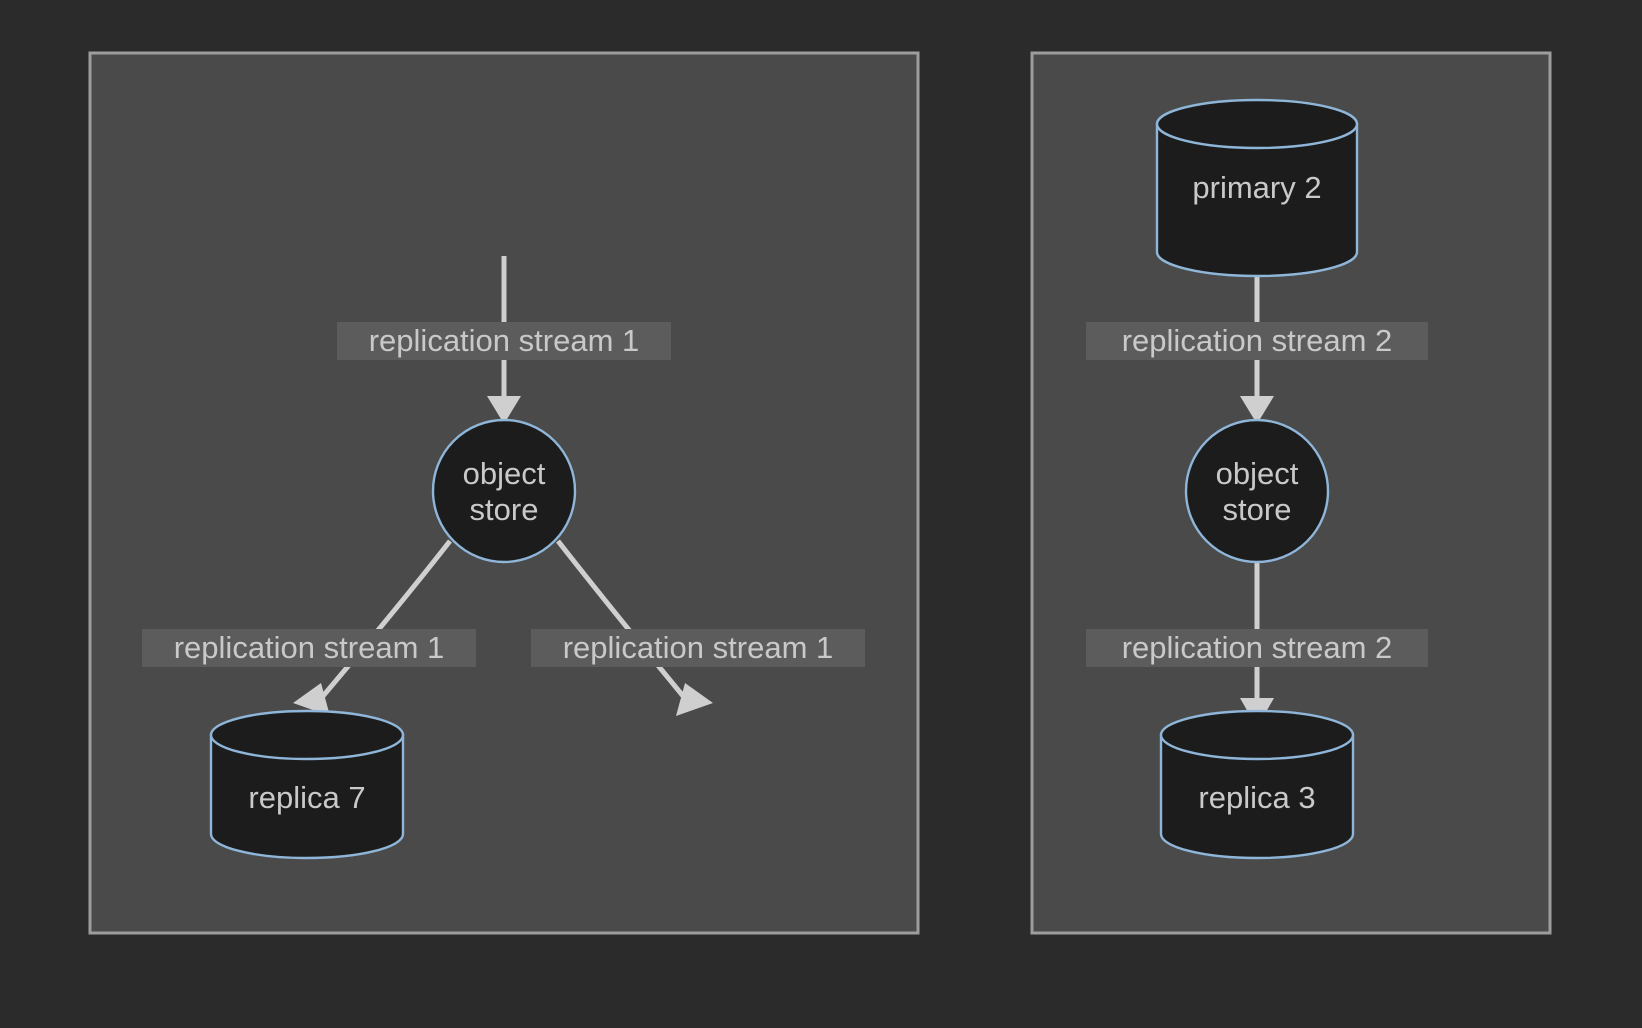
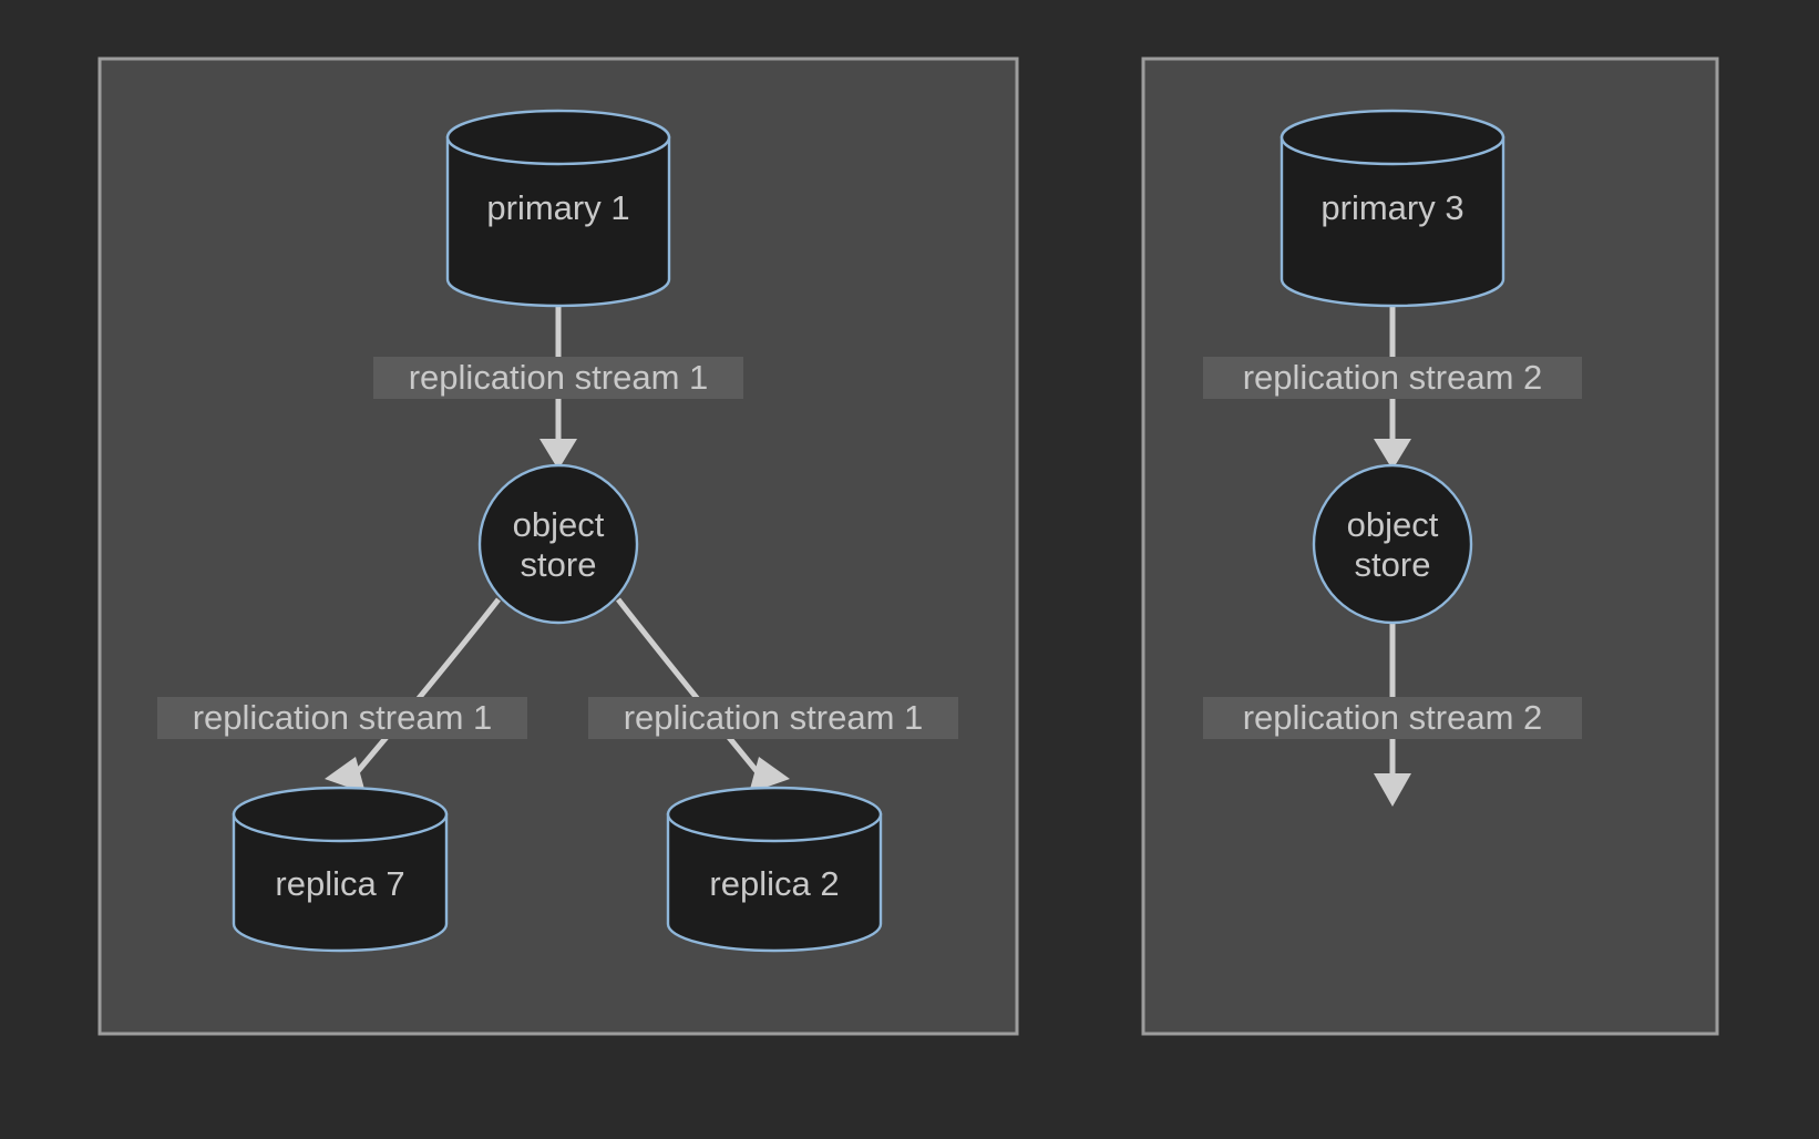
+ primary 1
  object
  store
  replica 7
+ replica 2
- primary 2
+ primary 3
  object
  store
- replica 3
  replication stream 1
  replication stream 1
  replication stream 1
  replication stream 2
  replication stream 2
